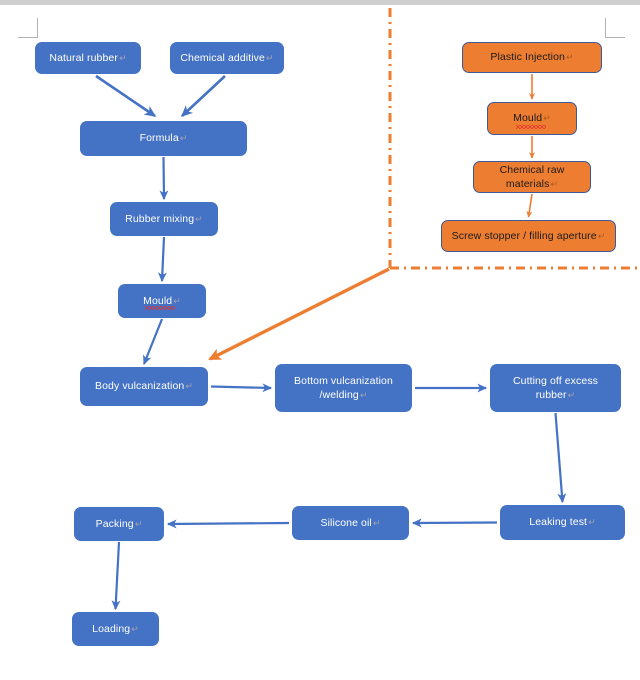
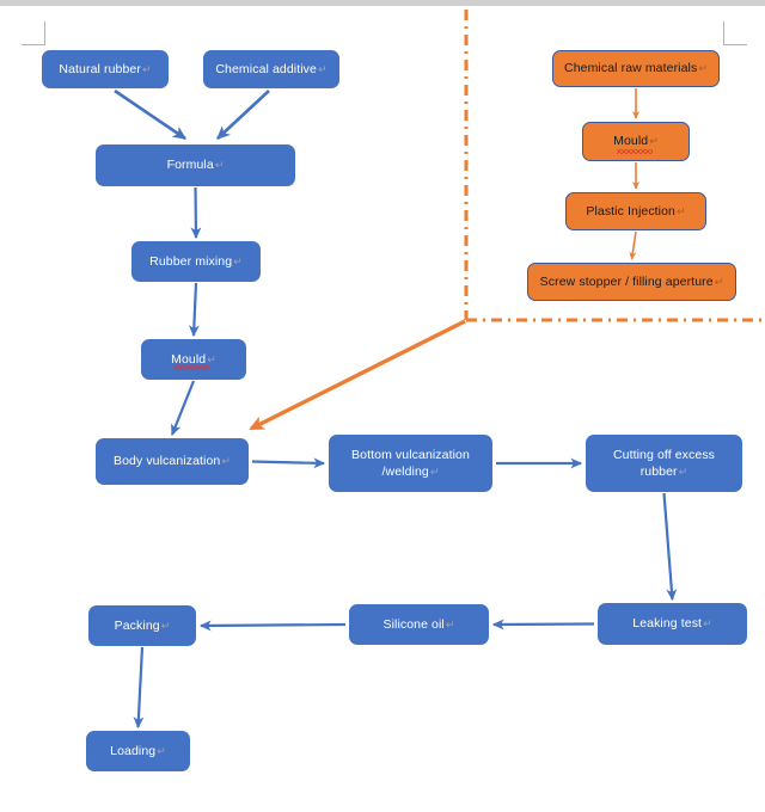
  Natural rubber↵
  Chemical additive↵
  Formula↵
  Rubber mixing↵
  Mould↵
  Body vulcanization↵
  Bottom vulcanization
  /welding↵
  Cutting off excess
  rubber↵
  Leaking test↵
  Silicone oil↵
  Packing↵
  Loading↵
- Plastic Injection↵
+ Chemical raw materials↵
  Mould↵
- Chemical raw materials↵
+ Plastic Injection↵
  Screw stopper / filling aperture↵
